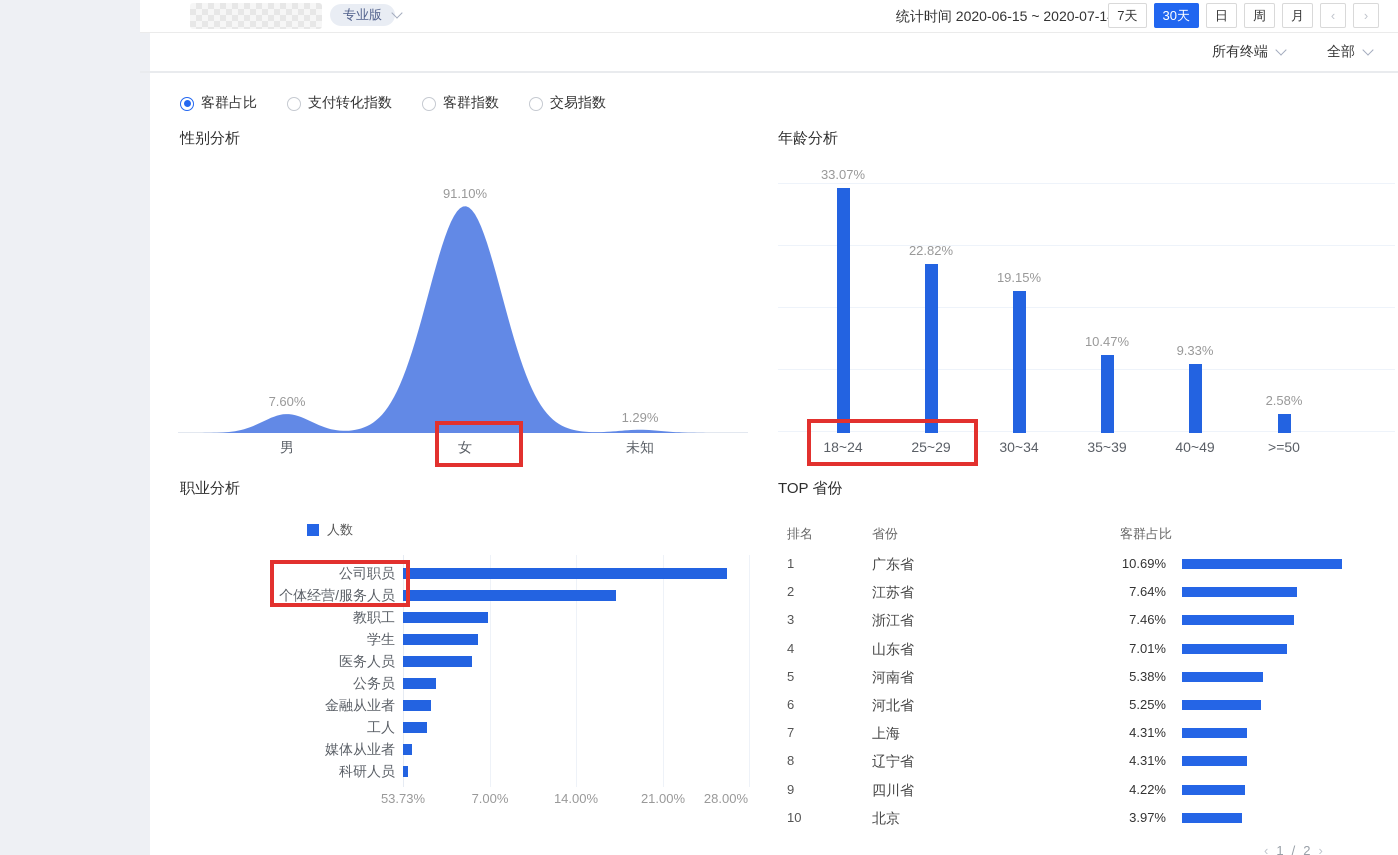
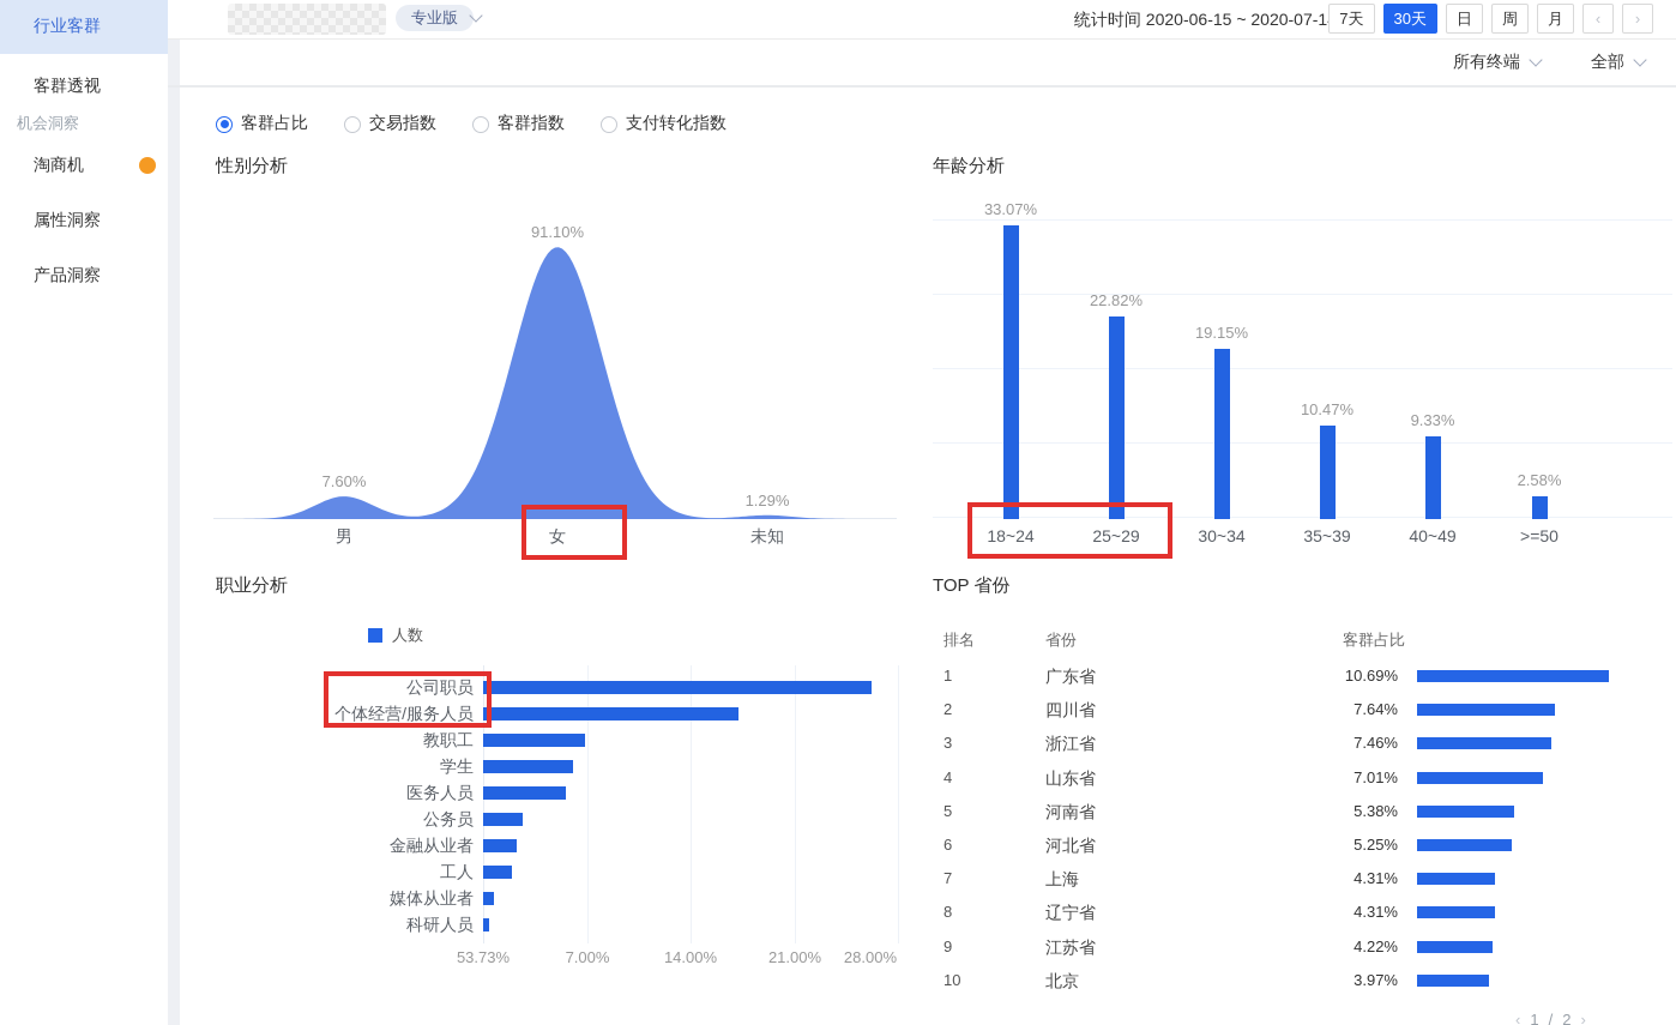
+ 行业客群
+ 客群透视
+ 机会洞察
+ 淘商机
+ 属性洞察
+ 产品洞察
  专业版
  统计时间 2020-06-15 ~ 2020-07-1
  7天
  30天
  日
  周
  月
  ‹
  ›
  所有终端
  全部
  客群占比
- 支付转化指数
+ 交易指数
  客群指数
- 交易指数
+ 支付转化指数
  性别分析
  年龄分析
  职业分析
  TOP 省份
  7.60%
  男
  91.10%
  女
  1.29%
  未知
  33.07%
  18~24
  22.82%
  25~29
  19.15%
  30~34
  10.47%
  35~39
  9.33%
  40~49
  2.58%
  >=50
  人数
  53.73%
  7.00%
  14.00%
  21.00%
  28.00%
  公司职员
  个体经营/服务人员
  教职工
  学生
  医务人员
  公务员
  金融从业者
  工人
  媒体从业者
  科研人员
  排名
  省份
  客群占比
  1
  广东省
  10.69%
  2
- 江苏省
+ 四川省
  7.64%
  3
  浙江省
  7.46%
  4
  山东省
  7.01%
  5
  河南省
  5.38%
  6
  河北省
  5.25%
  7
  上海
  4.31%
  8
  辽宁省
  4.31%
  9
- 四川省
+ 江苏省
  4.22%
  10
  北京
  3.97%
  ‹
  1
  /
  2
  ›
